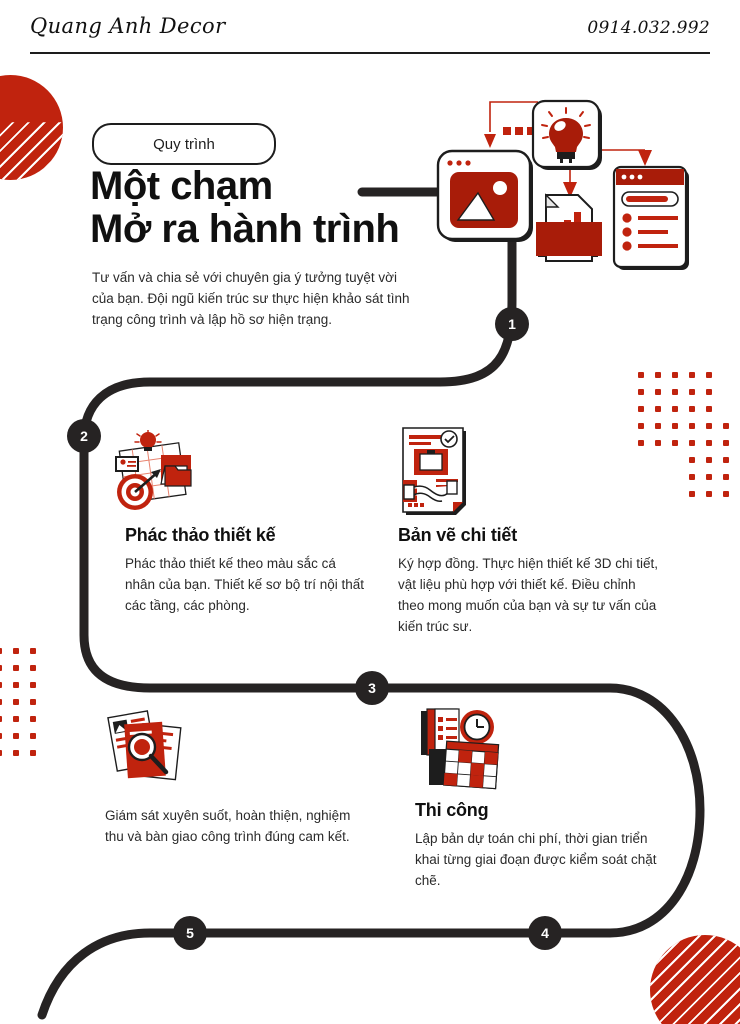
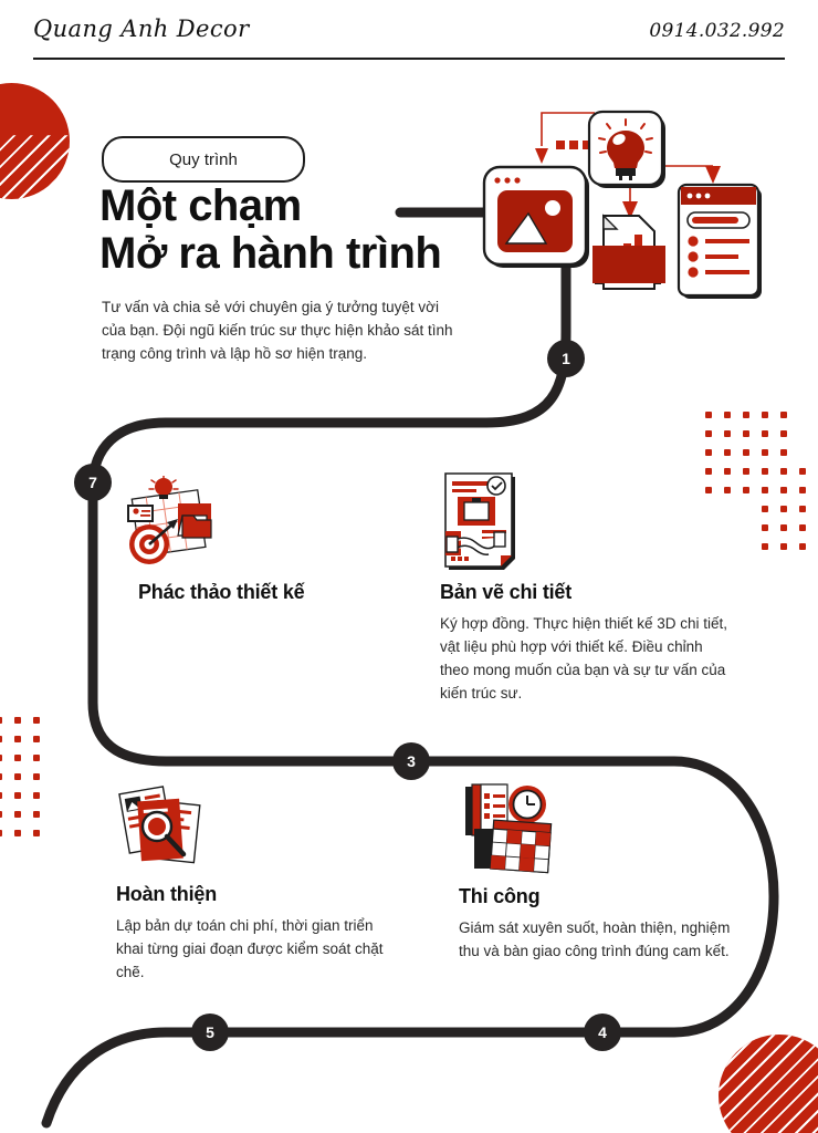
  Quang Anh Decor
  0914.032.992
  1
- 2
+ 7
  3
  4
  5
  Quy trình
  Một chạm
  Mở ra hành trình
  Tư vấn và chia sẻ với chuyên gia ý tưởng tuyệt vời của bạn. Đội ngũ kiến trúc sư thực hiện khảo sát tình trạng công trình và lập hồ sơ hiện trạng.
  Phác thảo thiết kế
- Phác thảo thiết kế theo màu sắc cá nhân của bạn. Thiết kế sơ bộ trí nội thất các tầng, các phòng.
  Bản vẽ chi tiết
  Ký hợp đồng. Thực hiện thiết kế 3D chi tiết, vật liệu phù hợp với thiết kế. Điều chỉnh theo mong muốn của bạn và sự tư vấn của kiến trúc sư.
+ Hoàn thiện
- Giám sát xuyên suốt, hoàn thiện, nghiệm thu và bàn giao công trình đúng cam kết.
+ Lập bản dự toán chi phí, thời gian triển khai từng giai đoạn được kiểm soát chặt chẽ.
  Thi công
- Lập bản dự toán chi phí, thời gian triển khai từng giai đoạn được kiểm soát chặt chẽ.
+ Giám sát xuyên suốt, hoàn thiện, nghiệm thu và bàn giao công trình đúng cam kết.
